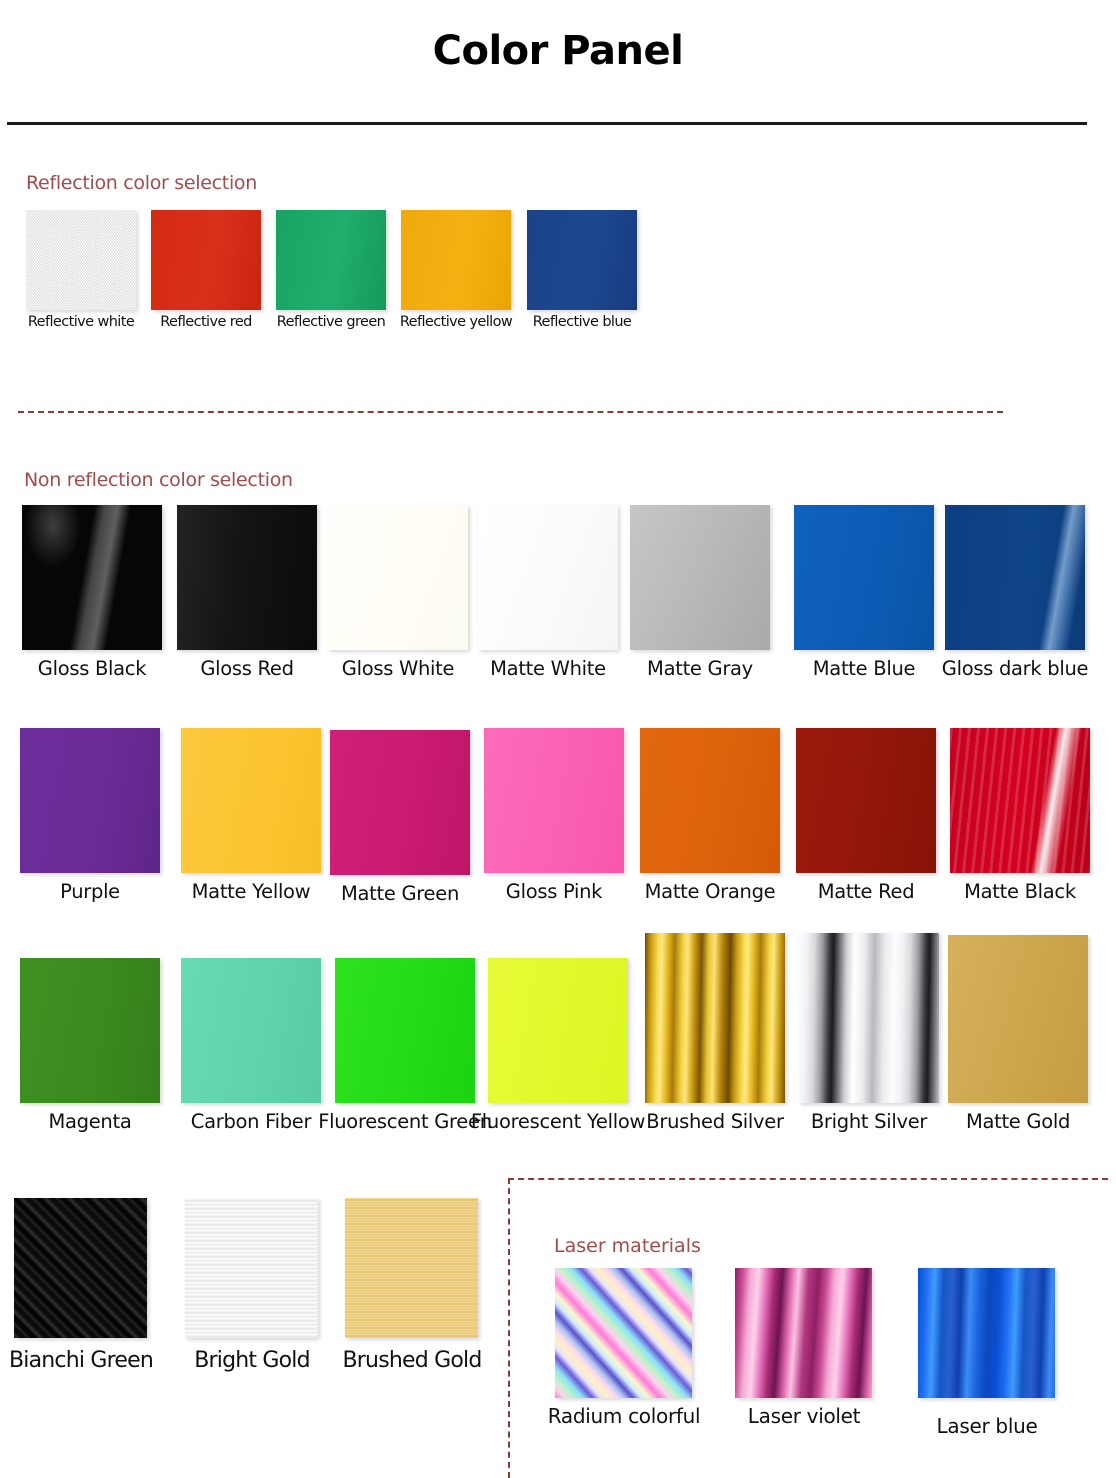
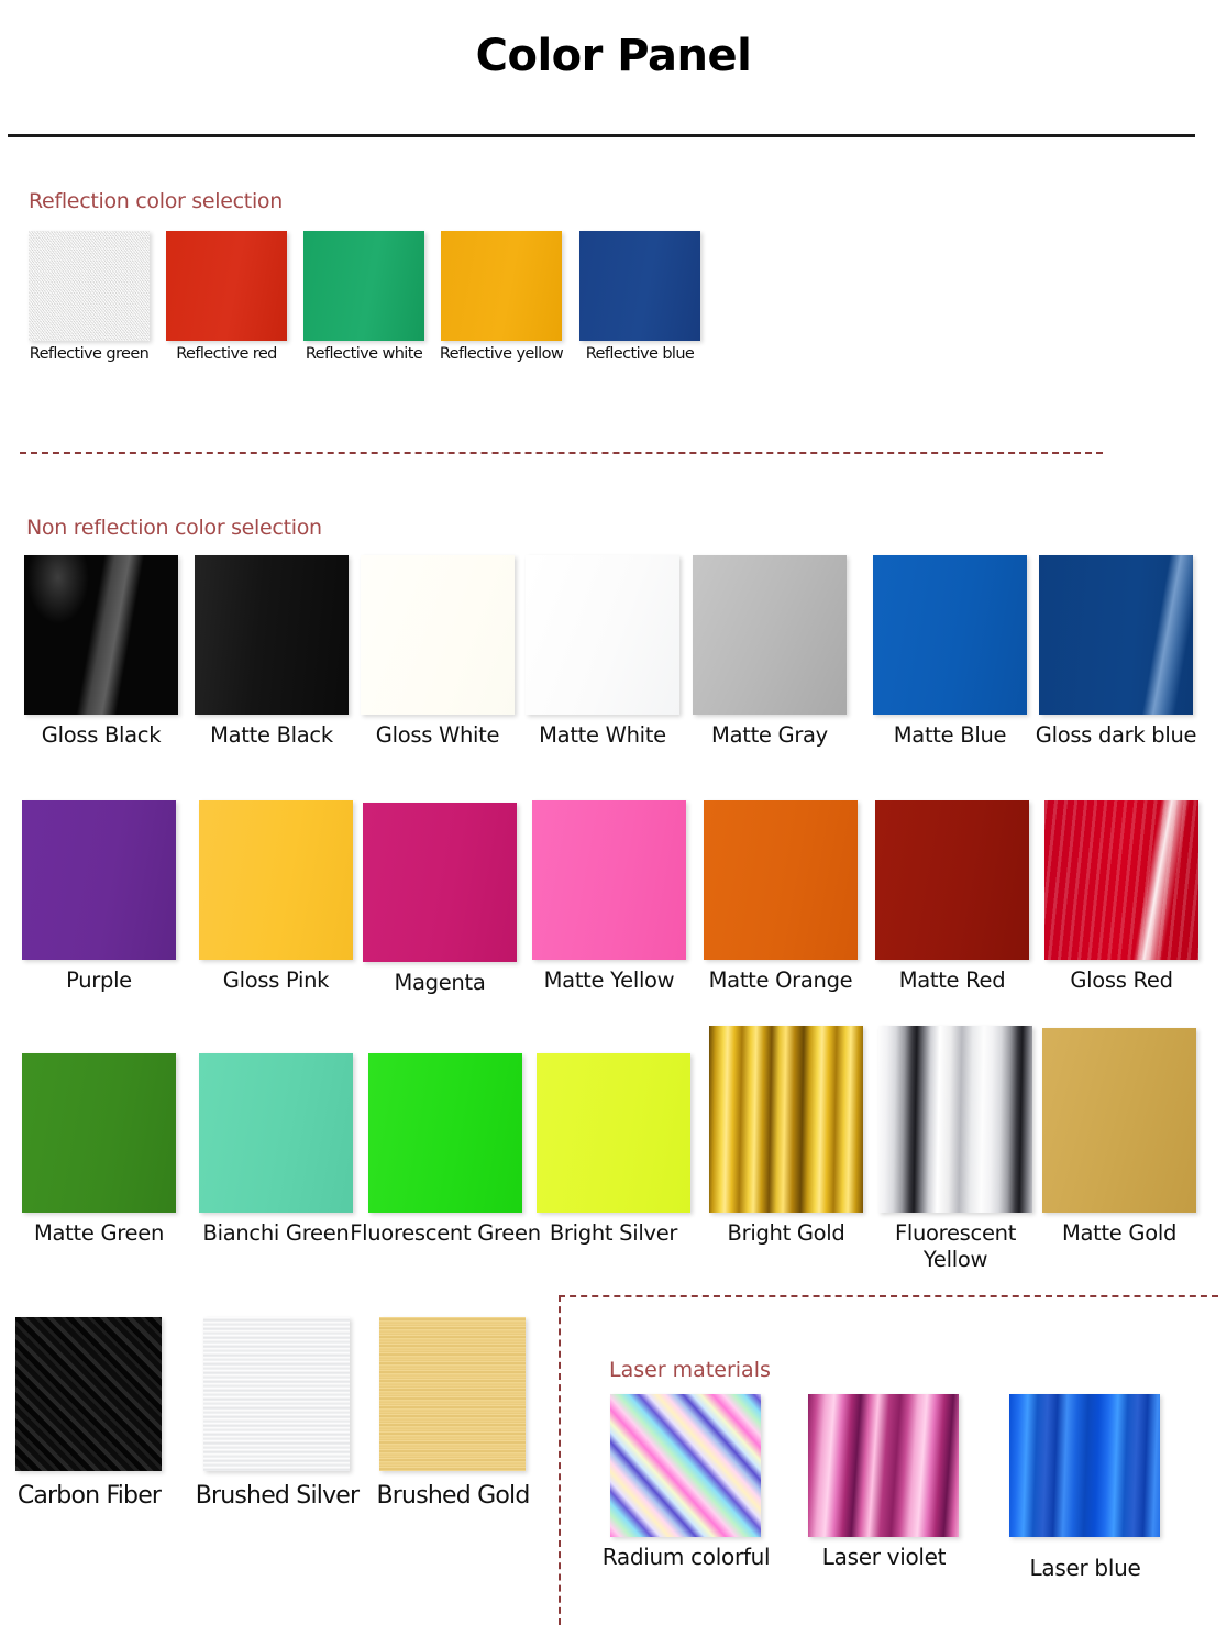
  Color Panel
  Reflection color selection
- Reflective white
+ Reflective green
  Reflective red
- Reflective green
+ Reflective white
  Reflective yellow
  Reflective blue
  Non reflection color selection
  Gloss Black
- Gloss Red
+ Matte Black
  Gloss White
  Matte White
  Matte Gray
  Matte Blue
  Gloss dark blue
  Purple
- Matte Yellow
+ Gloss Pink
- Matte Green
+ Magenta
- Gloss Pink
+ Matte Yellow
  Matte Orange
  Matte Red
- Matte Black
+ Gloss Red
- Magenta
+ Matte Green
- Carbon Fiber
+ Bianchi Green
  Fluorescent Green
- Fluorescent Yellow
+ Bright Silver
- Brushed Silver
+ Bright Gold
- Bright Silver
+ Fluorescent Yellow
  Matte Gold
- Bianchi Green
+ Carbon Fiber
- Bright Gold
+ Brushed Silver
  Brushed Gold
  Laser materials
  Radium colorful
  Laser violet
  Laser blue
